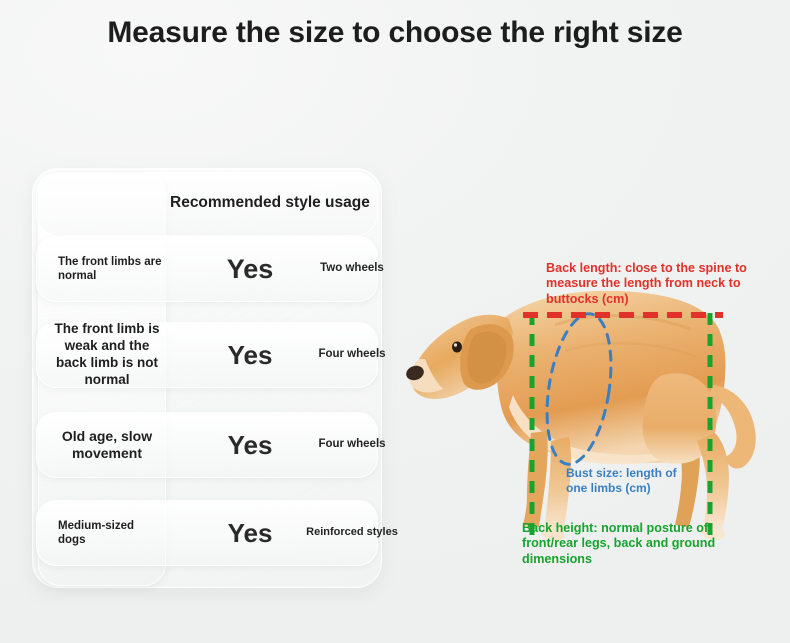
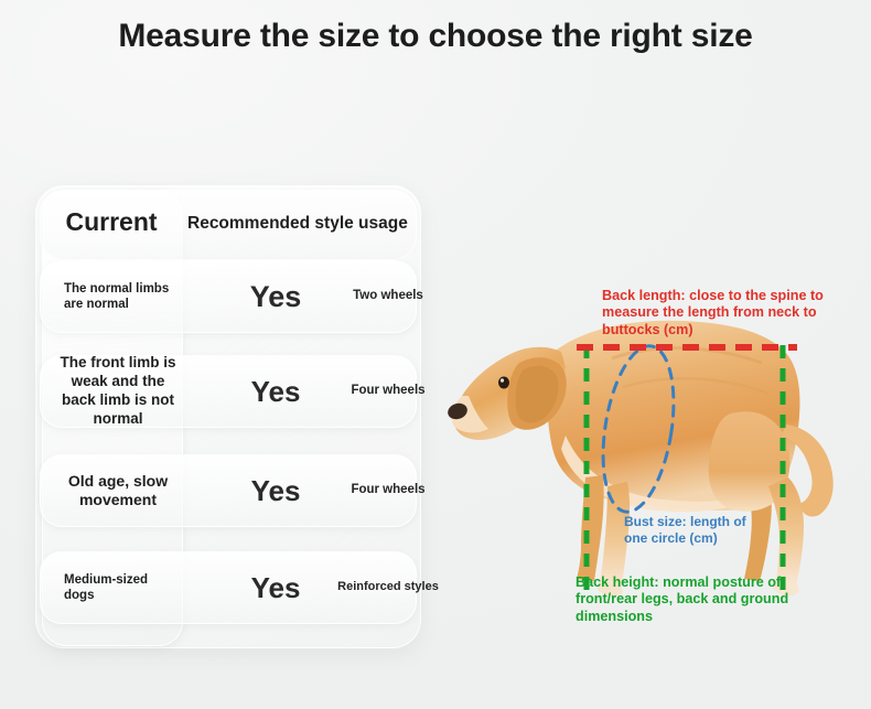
  Measure the size to choose the right size
+ Current
  Recommended style usage
- The front limbs are normal
+ The normal limbs are normal
  Yes
  Two wheels
  The front limb is weak and the back limb is not normal
  Yes
  Four wheels
  Old age, slow movement
  Yes
  Four wheels
  Medium-sized dogs
  Yes
  Reinforced styles
  Back length: close to the spine to measure the length from neck to buttocks (cm)
- Bust size: length of one limbs (cm)
+ Bust size: length of one circle (cm)
  Back height: normal posture of front/rear legs, back and ground dimensions
